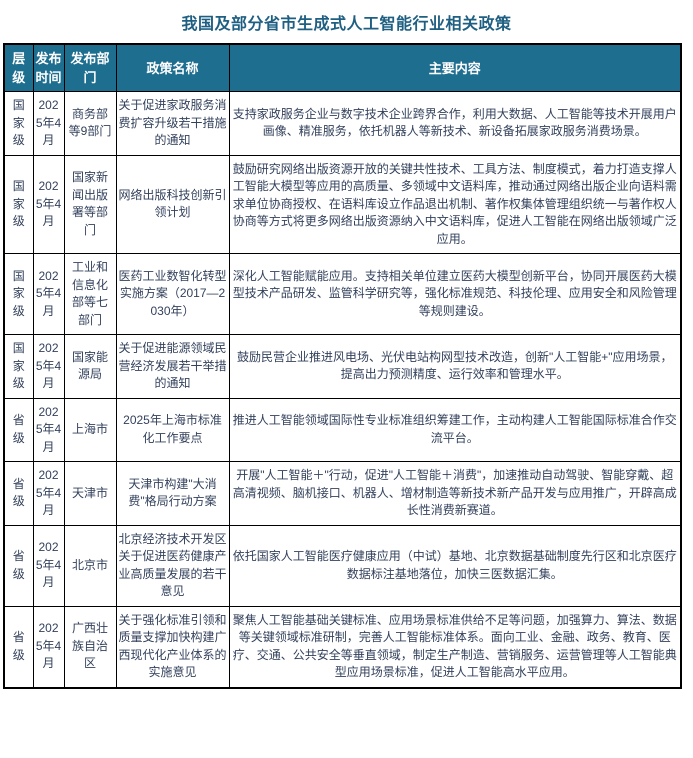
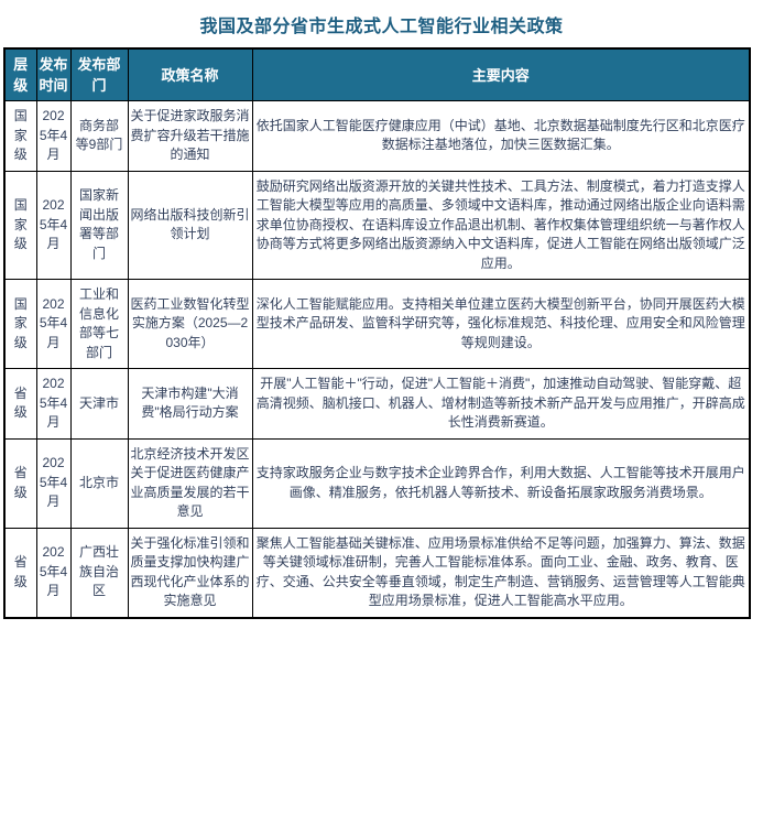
  我国及部分省市生成式人工智能行业相关政策
  层级	发布时间	发布部门	政策名称	主要内容
- 国家级	2025年4月	商务部等9部门	关于促进家政服务消费扩容升级若干措施的通知	支持家政服务企业与数字技术企业跨界合作，利用大数据、人工智能等技术开展用户画像、精准服务，依托机器人等新技术、新设备拓展家政服务消费场景。
+ 国家级	2025年4月	商务部等9部门	关于促进家政服务消费扩容升级若干措施的通知	依托国家人工智能医疗健康应用（中试）基地、北京数据基础制度先行区和北京医疗数据标注基地落位，加快三医数据汇集。
  国家级	2025年4月	国家新闻出版署等部门	网络出版科技创新引领计划	鼓励研究网络出版资源开放的关键共性技术、工具方法、制度模式，着力打造支撑人工智能大模型等应用的高质量、多领域中文语料库，推动通过网络出版企业向语料需求单位协商授权、在语料库设立作品退出机制、著作权集体管理组织统一与著作权人协商等方式将更多网络出版资源纳入中文语料库，促进人工智能在网络出版领域广泛应用。
- 国家级	2025年4月	工业和信息化部等七部门	医药工业数智化转型实施方案（2017—2030年）	深化人工智能赋能应用。支持相关单位建立医药大模型创新平台，协同开展医药大模型技术产品研发、监管科学研究等，强化标准规范、科技伦理、应用安全和风险管理等规则建设。
+ 国家级	2025年4月	工业和信息化部等七部门	医药工业数智化转型实施方案（2025—2030年）	深化人工智能赋能应用。支持相关单位建立医药大模型创新平台，协同开展医药大模型技术产品研发、监管科学研究等，强化标准规范、科技伦理、应用安全和风险管理等规则建设。
- 国家级	2025年4月	国家能源局	关于促进能源领域民营经济发展若干举措的通知	鼓励民营企业推进风电场、光伏电站构网型技术改造，创新"人工智能+"应用场景，提高出力预测精度、运行效率和管理水平。
- 省级	2025年4月	上海市	2025年上海市标准化工作要点	推进人工智能领域国际性专业标准组织筹建工作，主动构建人工智能国际标准合作交流平台。
  省级	2025年4月	天津市	天津市构建"大消费"格局行动方案	开展"人工智能＋"行动，促进"人工智能＋消费"，加速推动自动驾驶、智能穿戴、超高清视频、脑机接口、机器人、增材制造等新技术新产品开发与应用推广，开辟高成长性消费新赛道。
- 省级	2025年4月	北京市	北京经济技术开发区关于促进医药健康产业高质量发展的若干意见	依托国家人工智能医疗健康应用（中试）基地、北京数据基础制度先行区和北京医疗数据标注基地落位，加快三医数据汇集。
+ 省级	2025年4月	北京市	北京经济技术开发区关于促进医药健康产业高质量发展的若干意见	支持家政服务企业与数字技术企业跨界合作，利用大数据、人工智能等技术开展用户画像、精准服务，依托机器人等新技术、新设备拓展家政服务消费场景。
  省级	2025年4月	广西壮族自治区	关于强化标准引领和质量支撑加快构建广西现代化产业体系的实施意见	聚焦人工智能基础关键标准、应用场景标准供给不足等问题，加强算力、算法、数据等关键领域标准研制，完善人工智能标准体系。面向工业、金融、政务、教育、医疗、交通、公共安全等垂直领域，制定生产制造、营销服务、运营管理等人工智能典型应用场景标准，促进人工智能高水平应用。
